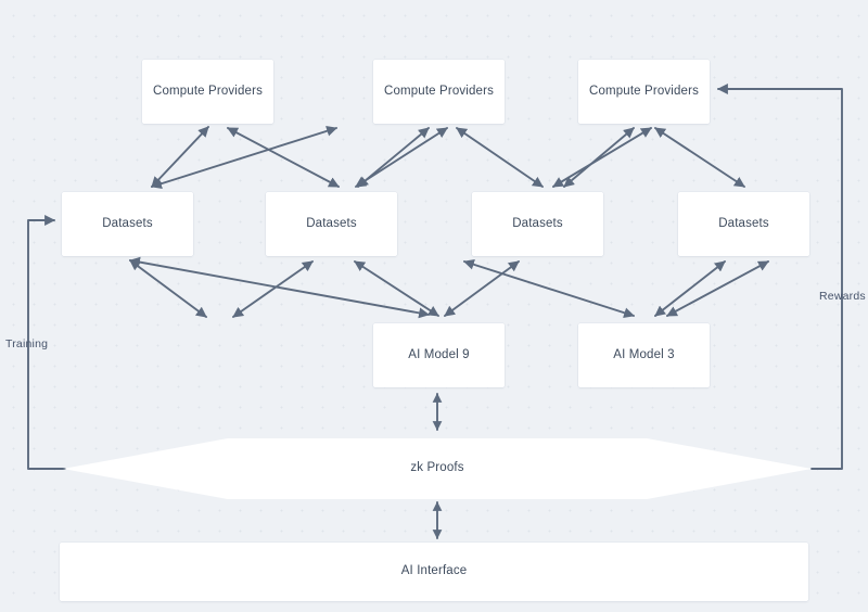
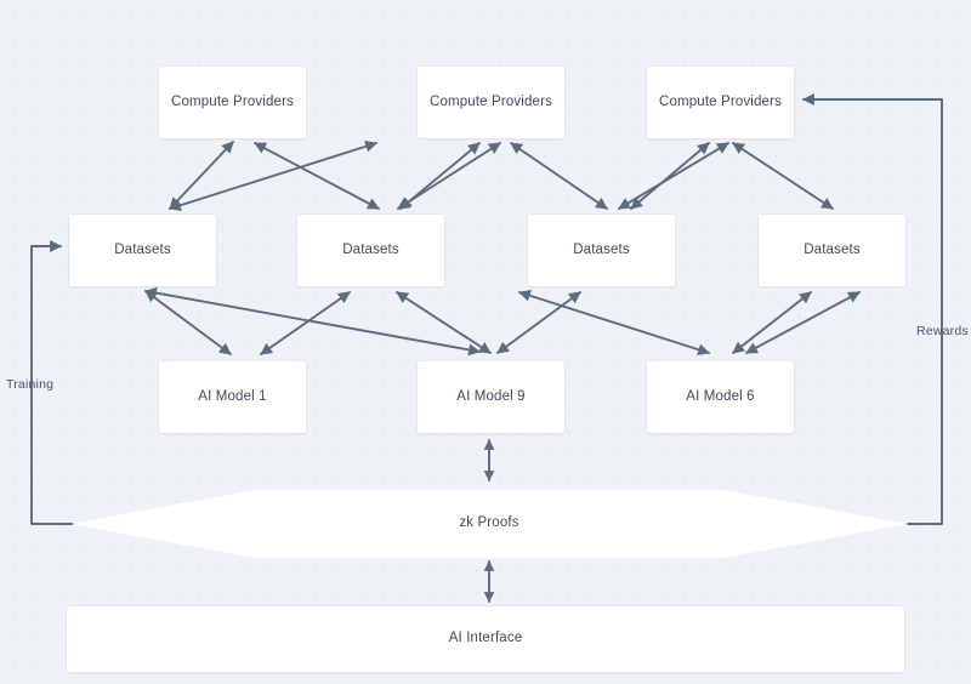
  Compute Providers
  Compute Providers
  Compute Providers
  Datasets
  Datasets
  Datasets
  Datasets
+ AI Model 1
  AI Model 9
- AI Model 3
+ AI Model 6
  zk Proofs
  AI Interface
  Training
  Rewards
